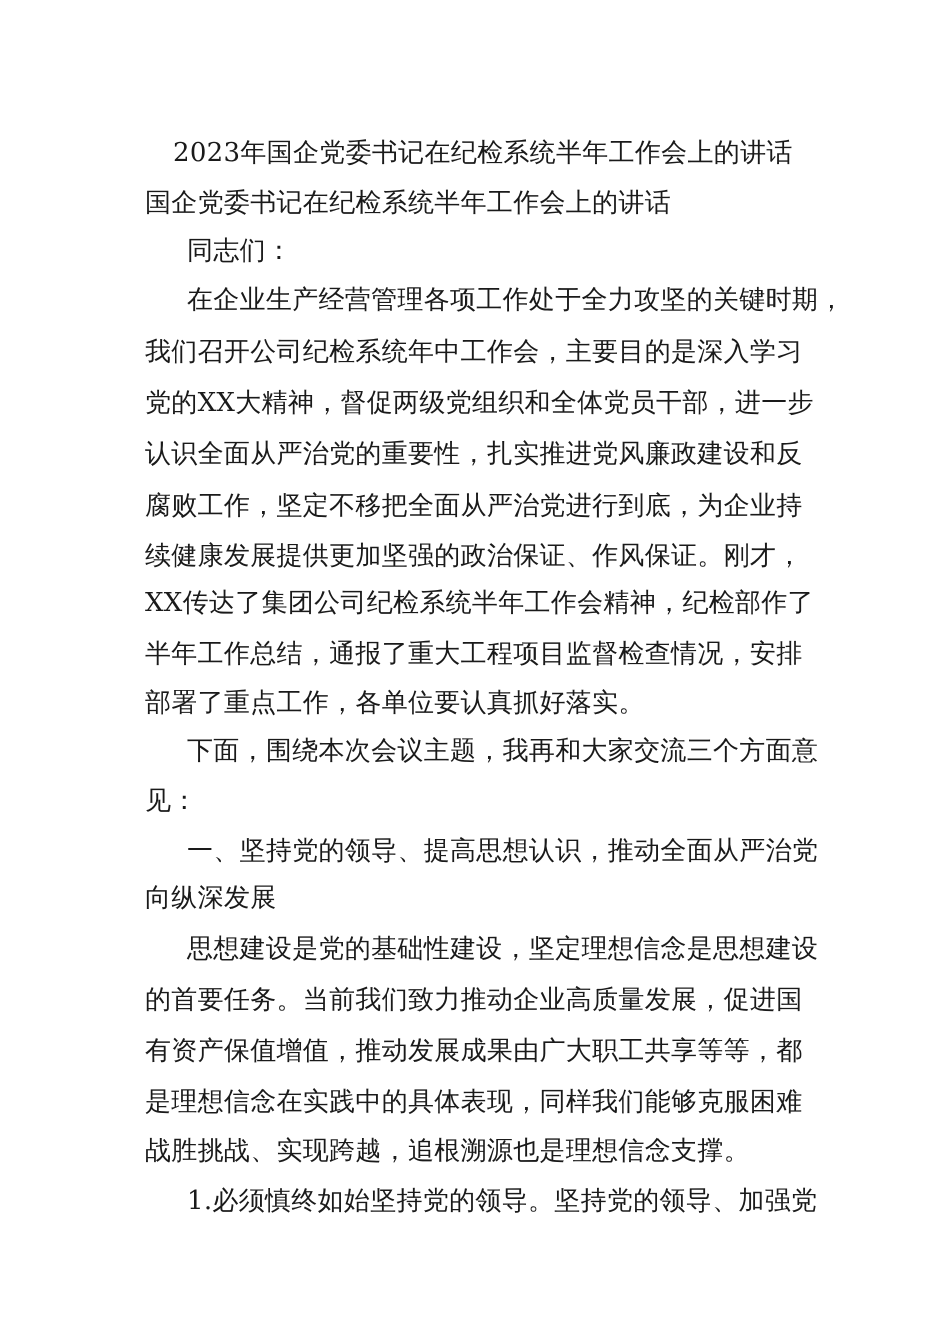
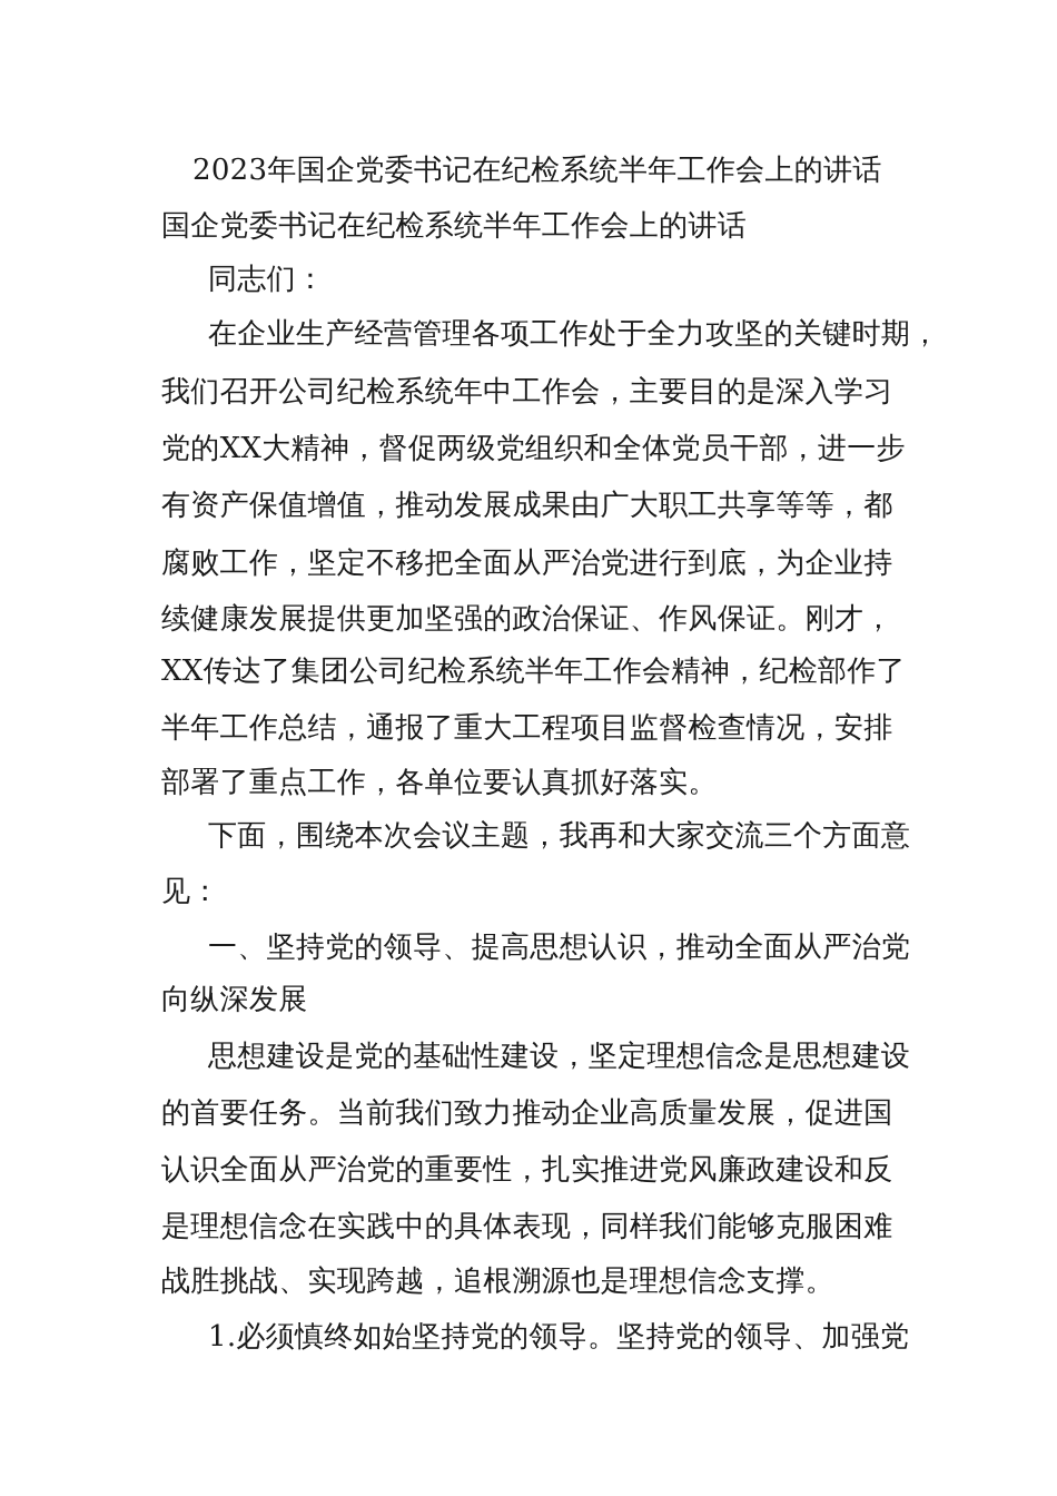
  2023年国企党委书记在纪检系统半年工作会上的讲话
  国企党委书记在纪检系统半年工作会上的讲话
  同志们：
  在企业生产经营管理各项工作处于全力攻坚的关键时期，
  我们召开公司纪检系统年中工作会，主要目的是深入学习
  党的XX大精神，督促两级党组织和全体党员干部，进一步
- 认识全面从严治党的重要性，扎实推进党风廉政建设和反
+ 有资产保值增值，推动发展成果由广大职工共享等等，都
  腐败工作，坚定不移把全面从严治党进行到底，为企业持
  续健康发展提供更加坚强的政治保证、作风保证。刚才，
  XX传达了集团公司纪检系统半年工作会精神，纪检部作了
  半年工作总结，通报了重大工程项目监督检查情况，安排
  部署了重点工作，各单位要认真抓好落实。
  下面，围绕本次会议主题，我再和大家交流三个方面意
  见：
  一、坚持党的领导、提高思想认识，推动全面从严治党
  向纵深发展
  思想建设是党的基础性建设，坚定理想信念是思想建设
  的首要任务。当前我们致力推动企业高质量发展，促进国
- 有资产保值增值，推动发展成果由广大职工共享等等，都
+ 认识全面从严治党的重要性，扎实推进党风廉政建设和反
  是理想信念在实践中的具体表现，同样我们能够克服困难
  战胜挑战、实现跨越，追根溯源也是理想信念支撑。
  1.必须慎终如始坚持党的领导。坚持党的领导、加强党
